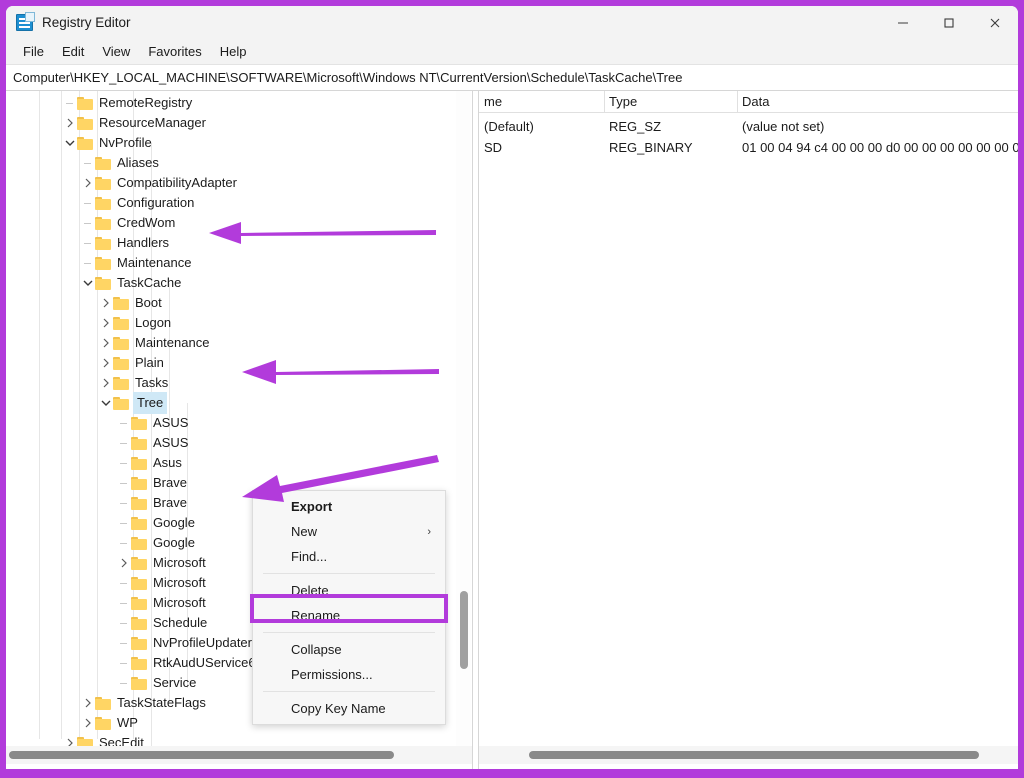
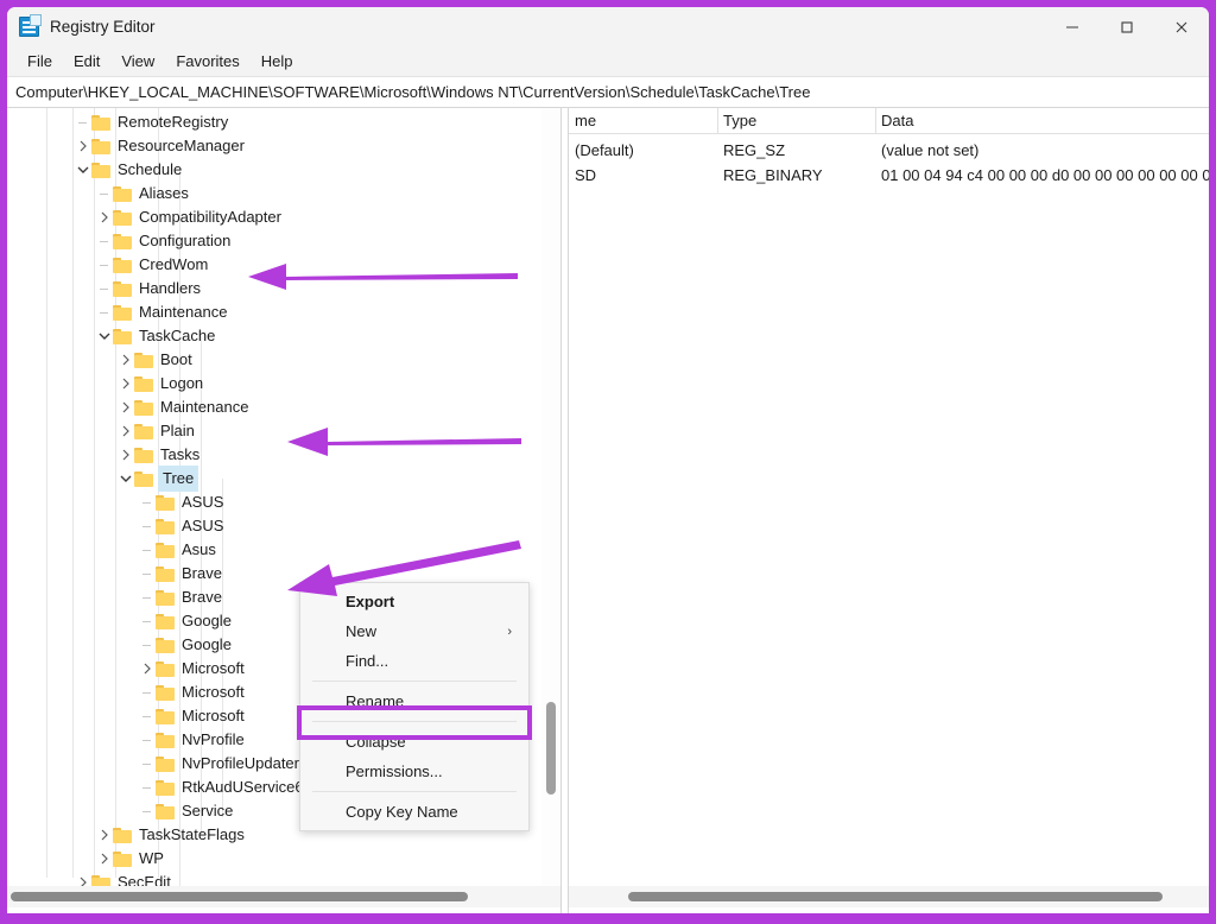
  Registry Editor
  File
  Edit
  View
  Favorites
  Help
  Computer\HKEY_LOCAL_MACHINE\SOFTWARE\Microsoft\Windows NT\CurrentVersion\Schedule\TaskCache\Tree
  RemoteRegistry
  ResourceManager
- NvProfile
+ Schedule
  Aliases
  CompatibilityAdapter
  Configuration
  CredWom
  Handlers
  Maintenance
  TaskCache
  Boot
  Logon
  Maintenance
  Plain
  Tasks
  Tree
  ASUS
  ASUS
  Asus
  Brave
  Brave
  Google
  Google
  Microsoft
  Microsoft
  Microsoft
- Schedule
+ NvProfile
  RtkAudUService
  Service
  TaskStateFlags
  WP
  SecEdit
  me
  Type
  Data
  (Default)
  REG_SZ
  (value not set)
  SD
  REG_BINARY
  01 00 04 94 c4 00 00 00 d0 00 00 00 00 00 00 0
  Export
  New
  ›
  Find...
- Delete
  Rename
  Collapse
  Permissions...
  Copy Key Name
